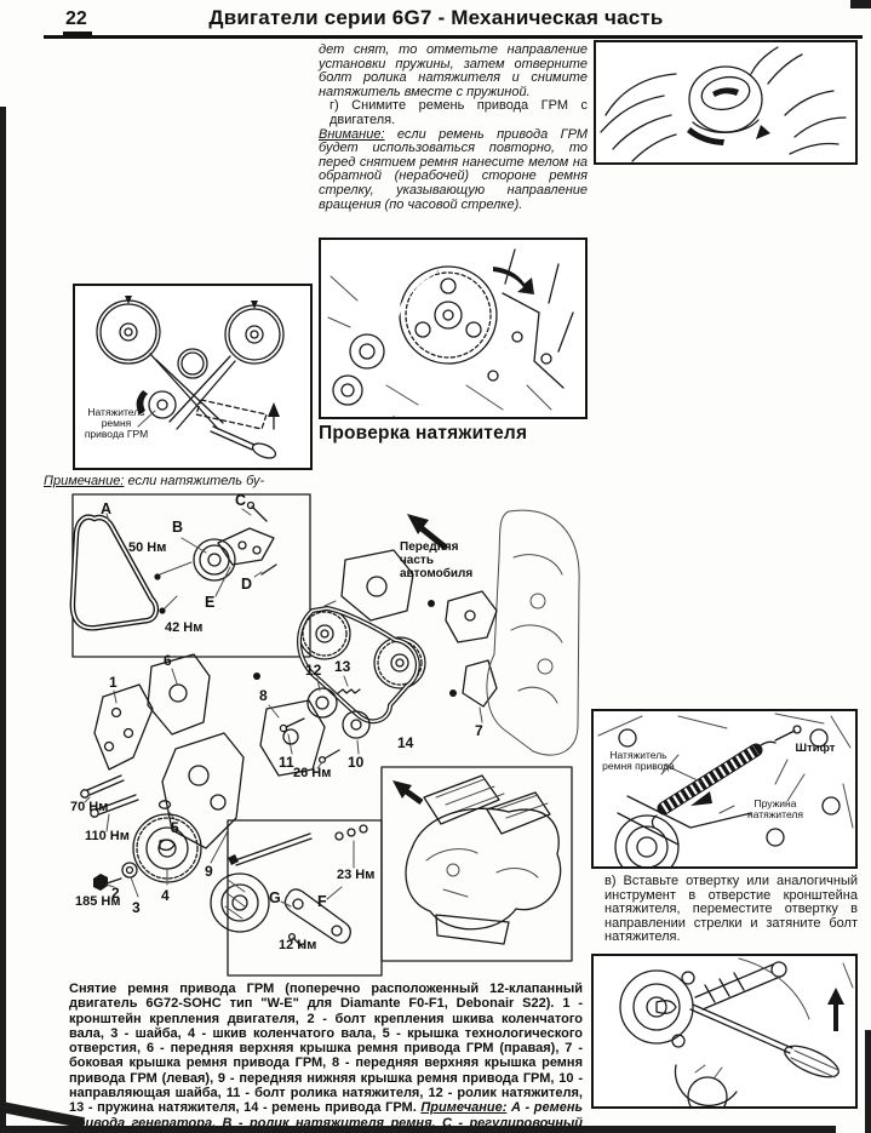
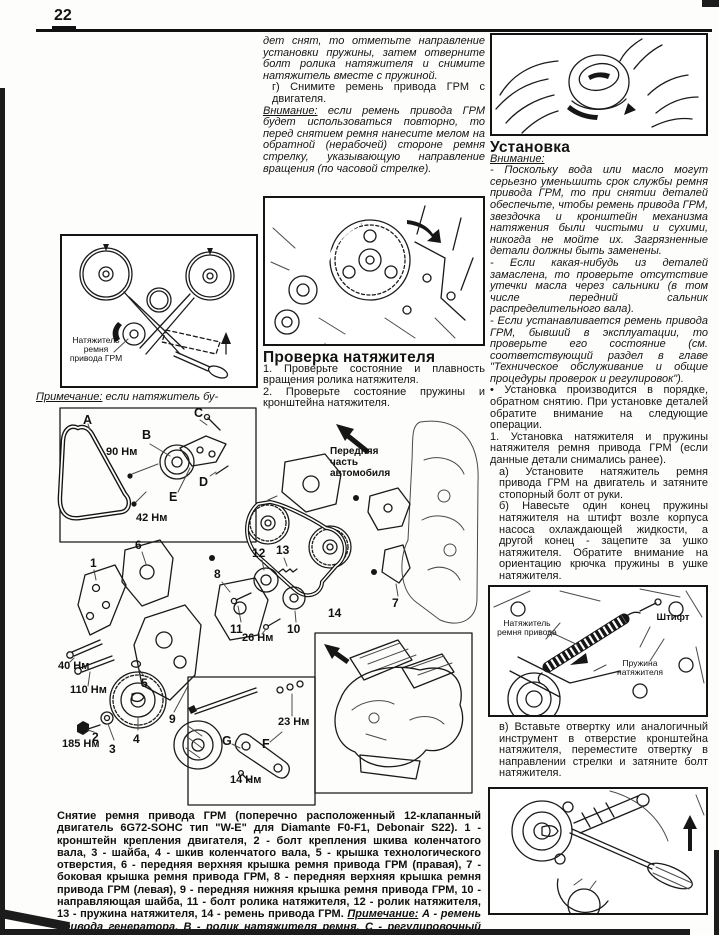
  22
- Двигатели серии 6G7 - Механическая часть
  Натяжитель ремня привода ГРМ
  Примечание: если натяжитель бу-
  дет снят, то отметьте направление установки пружины, затем отверните болт ролика натяжителя и снимите натяжитель вместе с пружиной.
  г) Снимите ремень привода ГРМ с двигателя.
  Внимание: если ремень привода ГРМ будет использоваться повторно, то перед снятием ремня нанесите мелом на обратной (нерабочей) стороне ремня стрелку, указывающую направление вращения (по часовой стрелке).
  Проверка натяжителя
+ 1. Проверьте состояние и плавность вращения ролика натяжителя.
+ 2. Проверьте состояние пружины и кронштейна натяжителя.
+ Установка
+ Внимание:
+ - Поскольку вода или масло могут серьезно уменьшить срок службы ремня привода ГРМ, то при снятии деталей обеспечьте, чтобы ремень привода ГРМ, звездочка и кронштейн механизма натяжения были чистыми и сухими, никогда не мойте их. Загрязненные детали должны быть заменены.
+ - Если какая-нибудь из деталей замаслена, то проверьте отсутствие утечки масла через сальники (в том числе передний сальник распределительного вала).
+ - Если устанавливается ремень привода ГРМ, бывший в эксплуатации, то проверьте его состояние (см. соответствующий раздел в главе "Техническое обслуживание и общие процедуры проверок и регулировок").
+ • Установка производится в порядке, обратном снятию. При установке деталей обратите внимание на следующие операции.
+ 1. Установка натяжителя и пружины натяжителя ремня привода ГРМ (если данные детали снимались ранее).
+ а) Установите натяжитель ремня привода ГРМ на двигатель и затяните стопорный болт от руки.
+ б) Навесьте один конец пружины натяжителя на штифт возле корпуса насоса охлаждающей жидкости, а другой конец - зацепите за ушко натяжителя. Обратите внимание на ориентацию крючка пружины в ушке натяжителя.
  Натяжитель ремня привода
  Штифт
  Пружина натяжителя
  в) Вставьте отвертку или аналогичный инструмент в отверстие кронштейна натяжителя, переместите отвертку в направлении стрелки и затяните болт натяжителя.
  Передняя часть автомобиля
  A
  B
  C
  D
  E
  F
  G
- 50 Нм
+ 90 Нм
  42 Нм
- 70 Нм
+ 40 Нм
  110 Нм
  185 Нм
  26 Нм
  23 Нм
- 12 Нм
+ 14 Нм
  1
  2
  3
  4
  5
  6
  7
  8
  9
  10
  11
  12
  13
  14
  Снятие ремня привода ГРМ (поперечно расположенный 12-клапанный двигатель 6G72-SOHC тип "W-E" для Diamante F0-F1, Debonair S22). 1 - кронштейн крепления двигателя, 2 - болт крепления шкива коленчатого вала, 3 - шайба, 4 - шкив коленчатого вала, 5 - крышка технологического отверстия, 6 - передняя верхняя крышка ремня привода ГРМ (правая), 7 - боковая крышка ремня привода ГРМ, 8 - передняя верхняя крышка ремня привода ГРМ (левая), 9 - передняя нижняя крышка ремня привода ГРМ, 10 - направляющая шайба, 11 - болт ролика натяжителя, 12 - ролик натяжителя, 13 - пружина натяжителя, 14 - ремень привода ГРМ. Примечание: А - ремень ивода генератора, В - ролик натяжителя ремня, С - регулировочный
